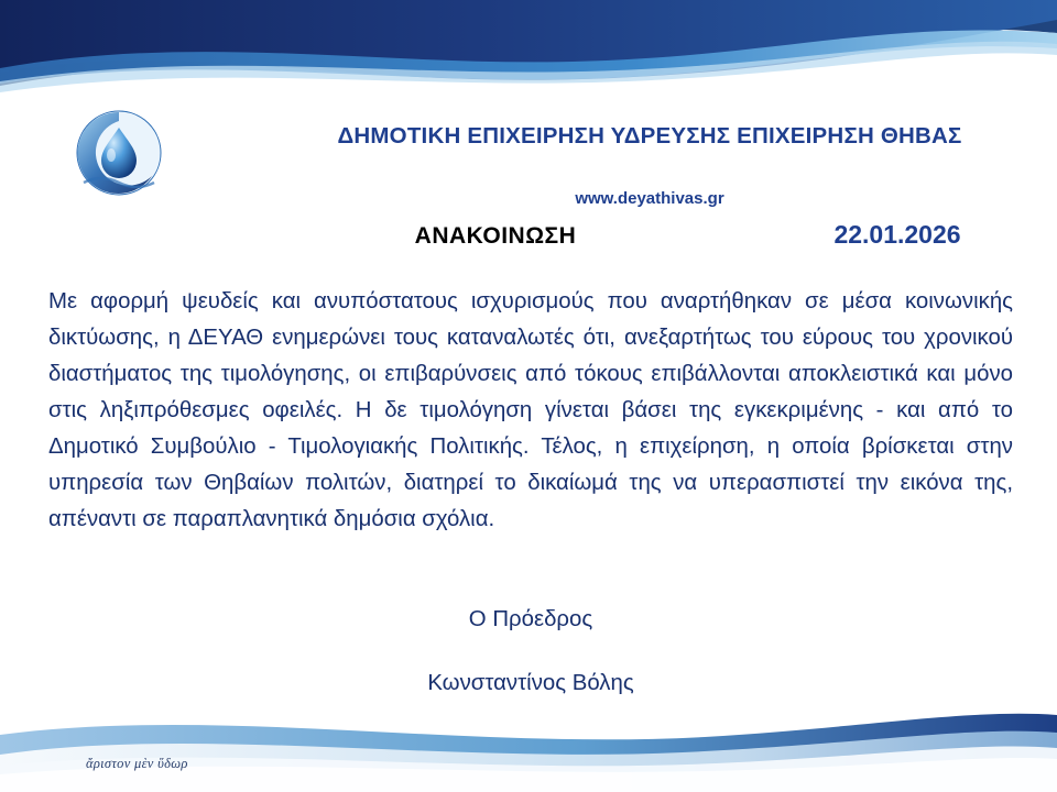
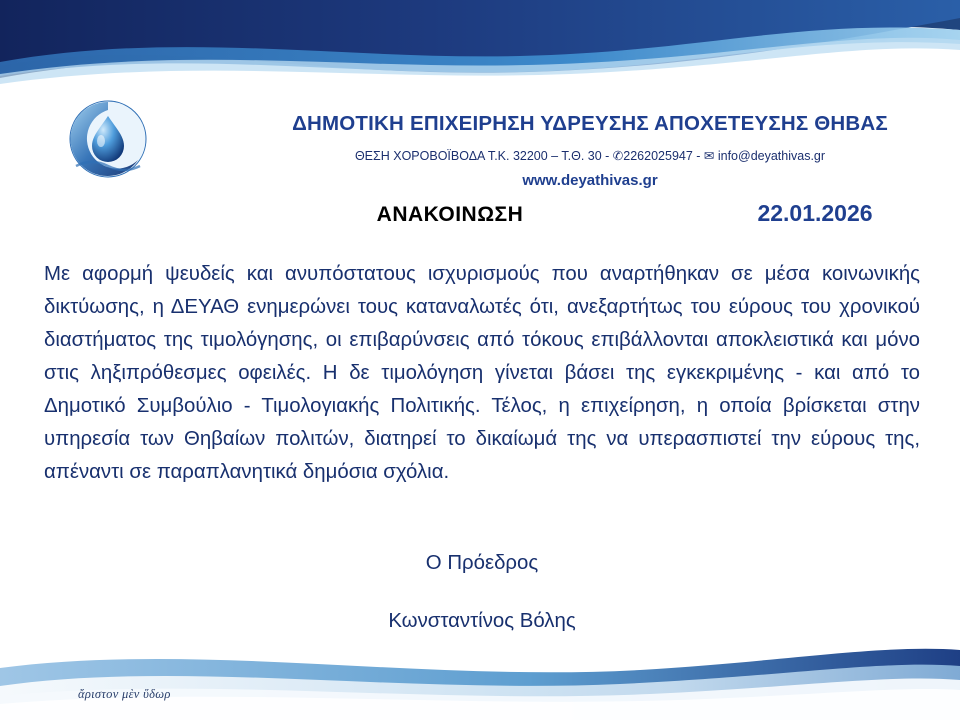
- ΔΗΜΟΤΙΚΗ ΕΠΙΧΕΙΡΗΣΗ ΥΔΡΕΥΣΗΣ ΕΠΙΧΕΙΡΗΣΗ ΘΗΒΑΣ
+ ΔΗΜΟΤΙΚΗ ΕΠΙΧΕΙΡΗΣΗ ΥΔΡΕΥΣΗΣ ΑΠΟΧΕΤΕΥΣΗΣ ΘΗΒΑΣ
+ ΘΕΣΗ ΧΟΡΟΒΟΪΒΟΔΑ Τ.Κ. 32200 – Τ.Θ. 30 - ✆2262025947 - ✉ info@deyathivas.gr
  www.deyathivas.gr
  ΑΝΑΚΟΙΝΩΣΗ
  22.01.2026
- Με αφορμή ψευδείς και ανυπόστατους ισχυρισμούς που αναρτήθηκαν σε μέσα κοινωνικής δικτύωσης, η ΔΕΥΑΘ ενημερώνει τους καταναλωτές ότι, ανεξαρτήτως του εύρους του χρονικού διαστήματος της τιμολόγησης, οι επιβαρύνσεις από τόκους επιβάλλονται αποκλειστικά και μόνο στις ληξιπρόθεσμες οφειλές. Η δε τιμολόγηση γίνεται βάσει της εγκεκριμένης - και από το Δημοτικό Συμβούλιο - Τιμολογιακής Πολιτικής. Τέλος, η επιχείρηση, η οποία βρίσκεται στην υπηρεσία των Θηβαίων πολιτών, διατηρεί το δικαίωμά της να υπερασπιστεί την εικόνα της, απέναντι σε παραπλανητικά δημόσια σχόλια.
+ Με αφορμή ψευδείς και ανυπόστατους ισχυρισμούς που αναρτήθηκαν σε μέσα κοινωνικής δικτύωσης, η ΔΕΥΑΘ ενημερώνει τους καταναλωτές ότι, ανεξαρτήτως του εύρους του χρονικού διαστήματος της τιμολόγησης, οι επιβαρύνσεις από τόκους επιβάλλονται αποκλειστικά και μόνο στις ληξιπρόθεσμες οφειλές. Η δε τιμολόγηση γίνεται βάσει της εγκεκριμένης - και από το Δημοτικό Συμβούλιο - Τιμολογιακής Πολιτικής. Τέλος, η επιχείρηση, η οποία βρίσκεται στην υπηρεσία των Θηβαίων πολιτών, διατηρεί το δικαίωμά της να υπερασπιστεί την εύρους της, απέναντι σε παραπλανητικά δημόσια σχόλια.
  Ο Πρόεδρος
  Κωνσταντίνος Βόλης
  ἄριστον μὲν ὕδωρ
